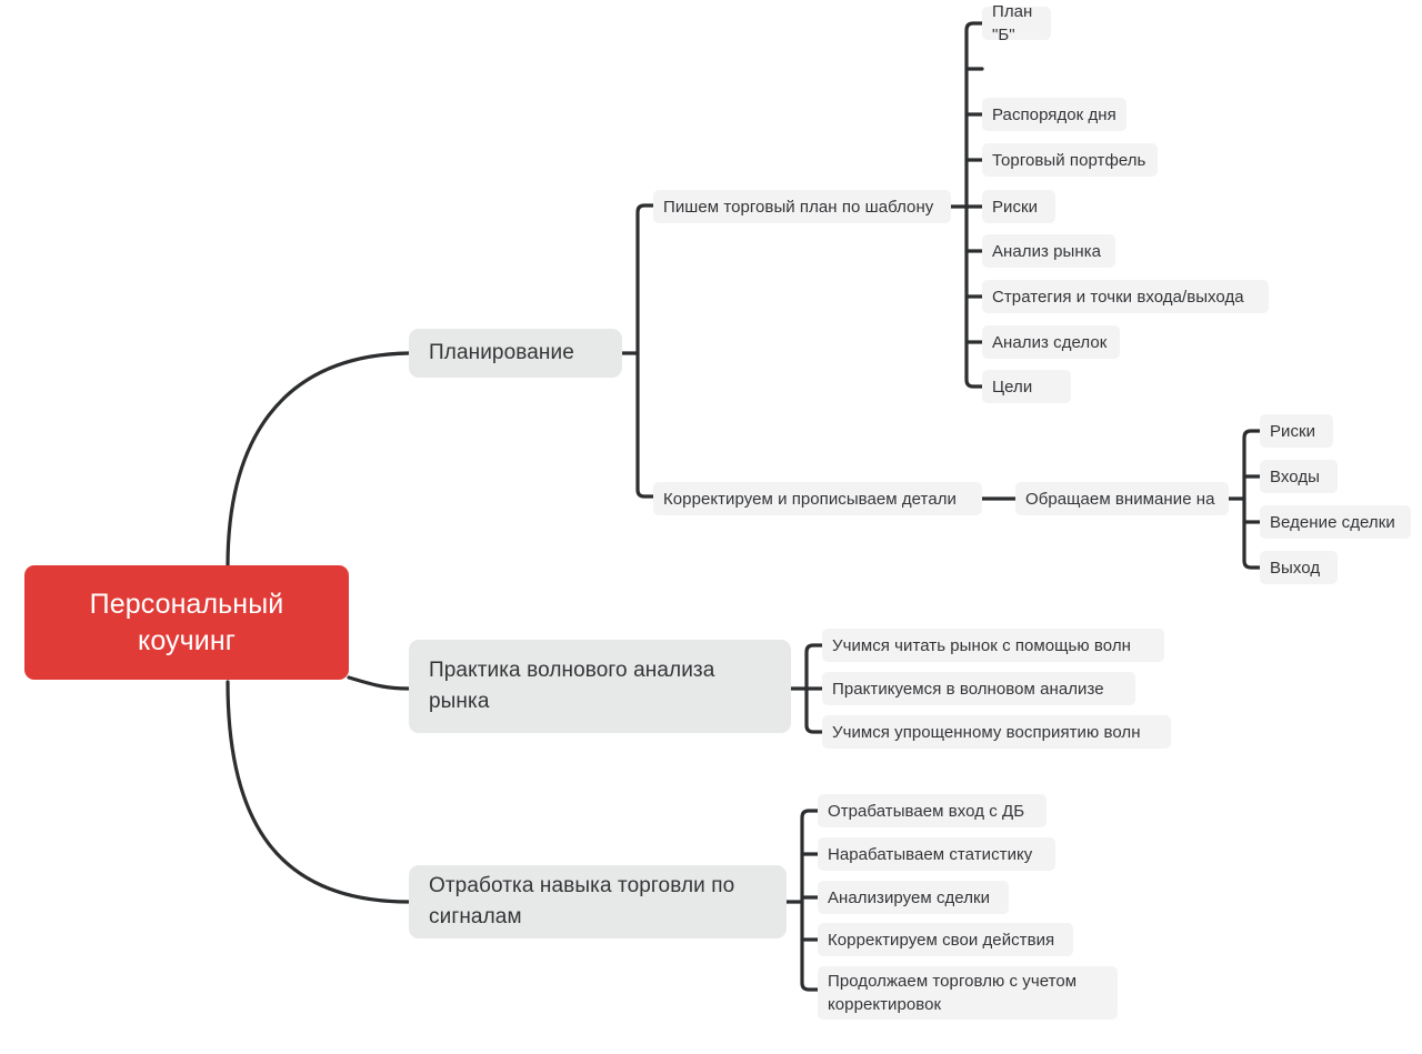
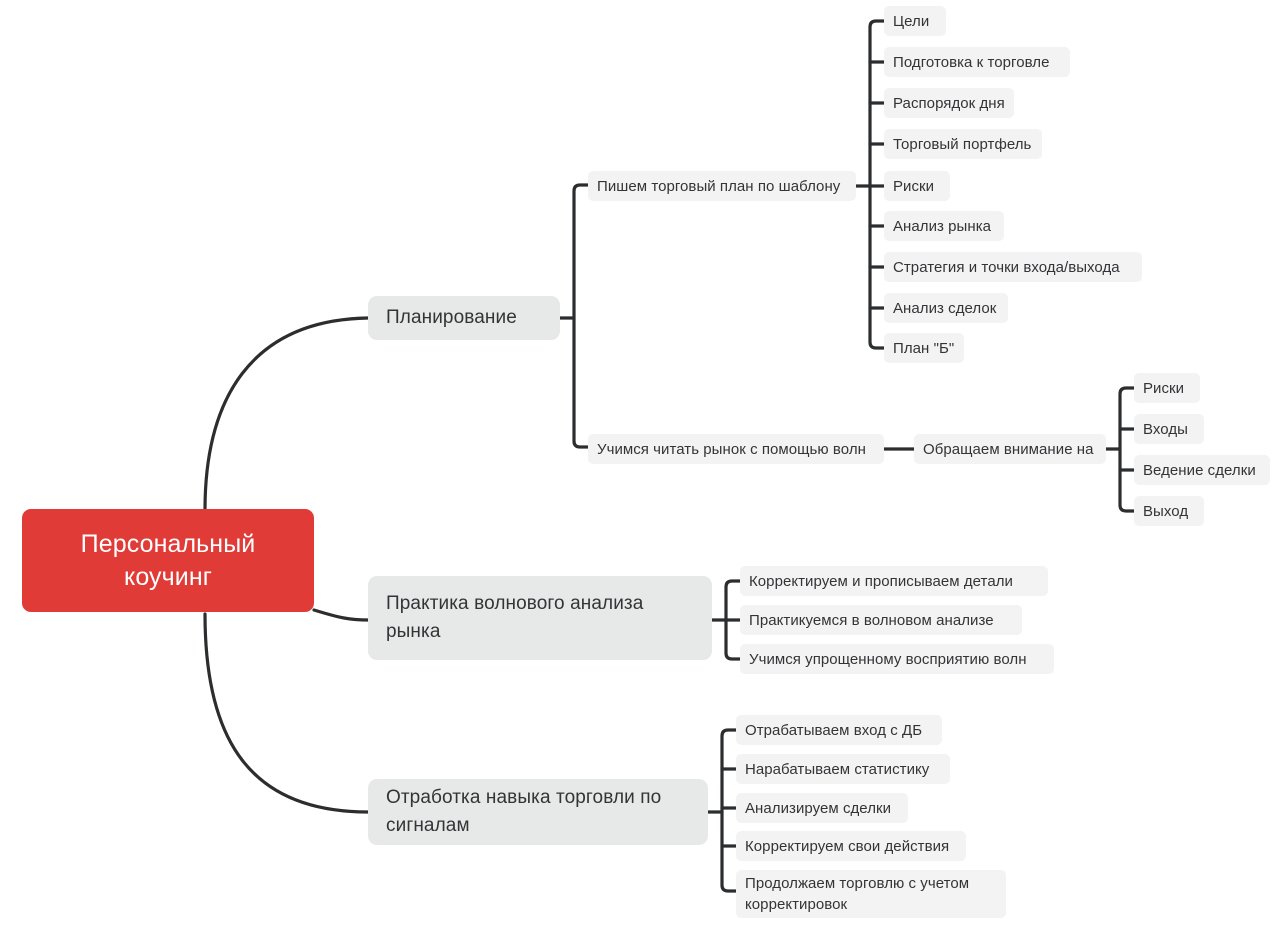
  Персональный коучинг
  Планирование
  Практика волнового анализа рынка
  Отработка навыка торговли по сигналам
  Пишем торговый план по шаблону
- Корректируем и прописываем детали
+ Учимся читать рынок с помощью волн
  Обращаем внимание на
- План "Б"
+ Цели
+ Подготовка к торговле
  Распорядок дня
  Торговый портфель
  Риски
  Анализ рынка
  Стратегия и точки входа/выхода
  Анализ сделок
- Цели
+ План "Б"
  Риски
  Входы
  Ведение сделки
  Выход
- Учимся читать рынок с помощью волн
+ Корректируем и прописываем детали
  Практикуемся в волновом анализе
  Учимся упрощенному восприятию волн
  Отрабатываем вход с ДБ
  Нарабатываем статистику
  Анализируем сделки
  Корректируем свои действия
  Продолжаем торговлю с учетом корректировок
